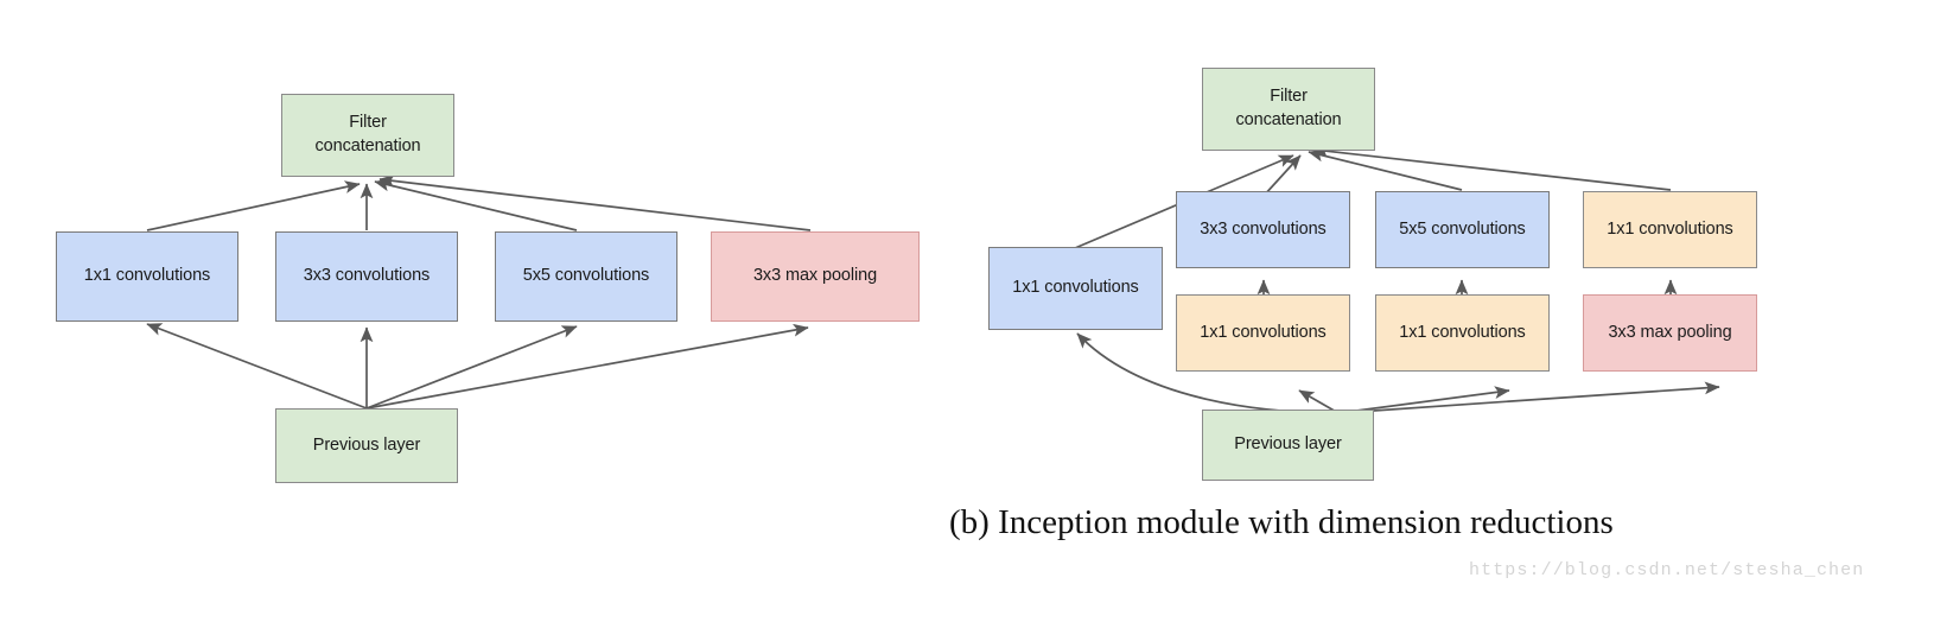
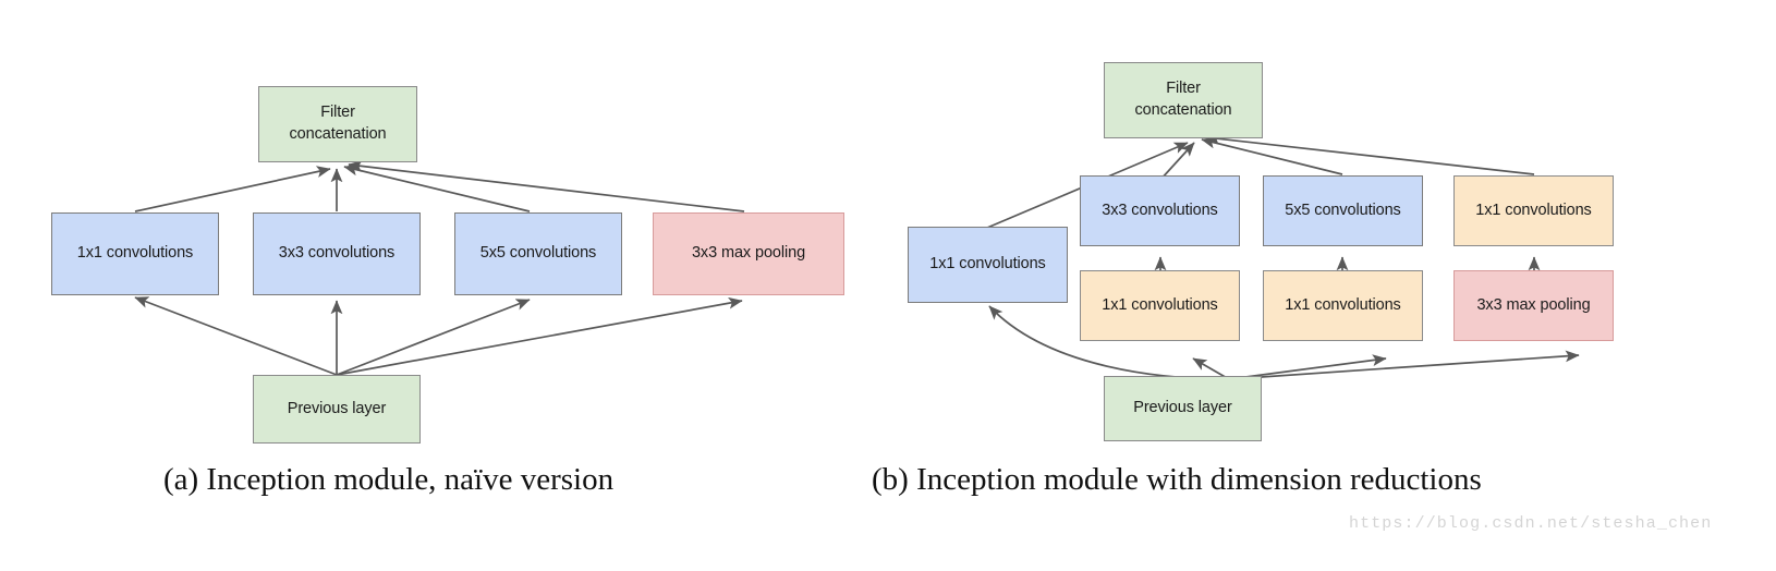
  Filter
  concatenation
  1x1 convolutions
  3x3 convolutions
  5x5 convolutions
  3x3 max pooling
  Previous layer
+ (a) Inception module, naïve version
  Filter
  concatenation
  1x1 convolutions
  3x3 convolutions
  5x5 convolutions
  1x1 convolutions
  1x1 convolutions
  1x1 convolutions
  3x3 max pooling
  Previous layer
  (b) Inception module with dimension reductions
  https://blog.csdn.net/stesha_chen
